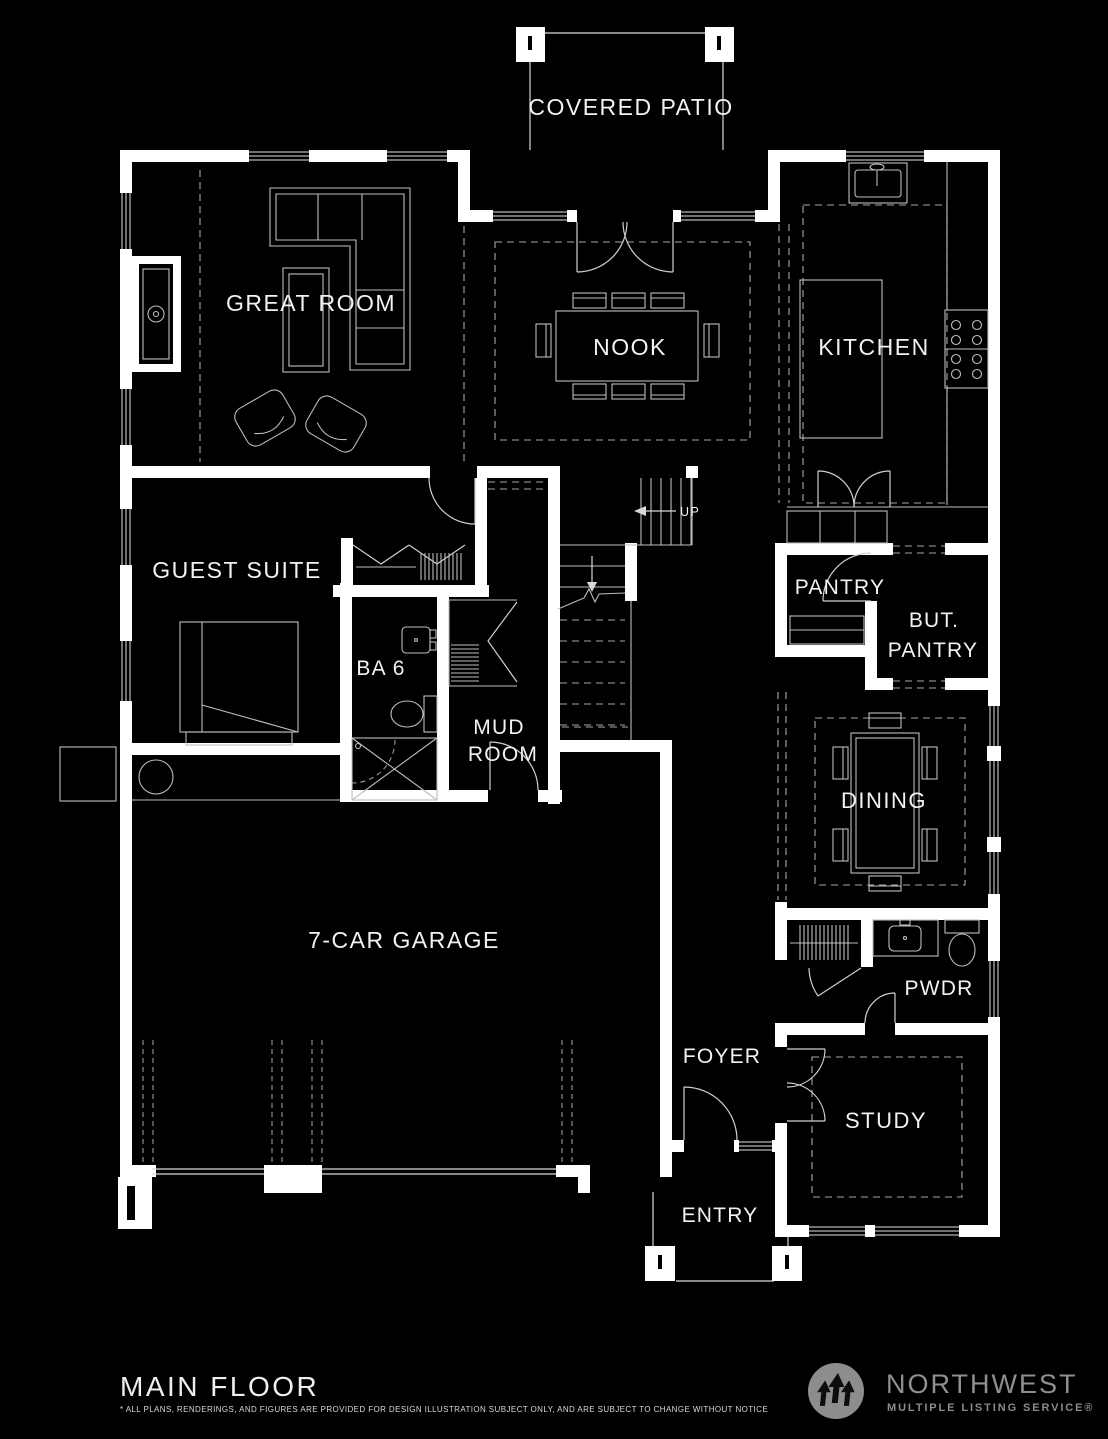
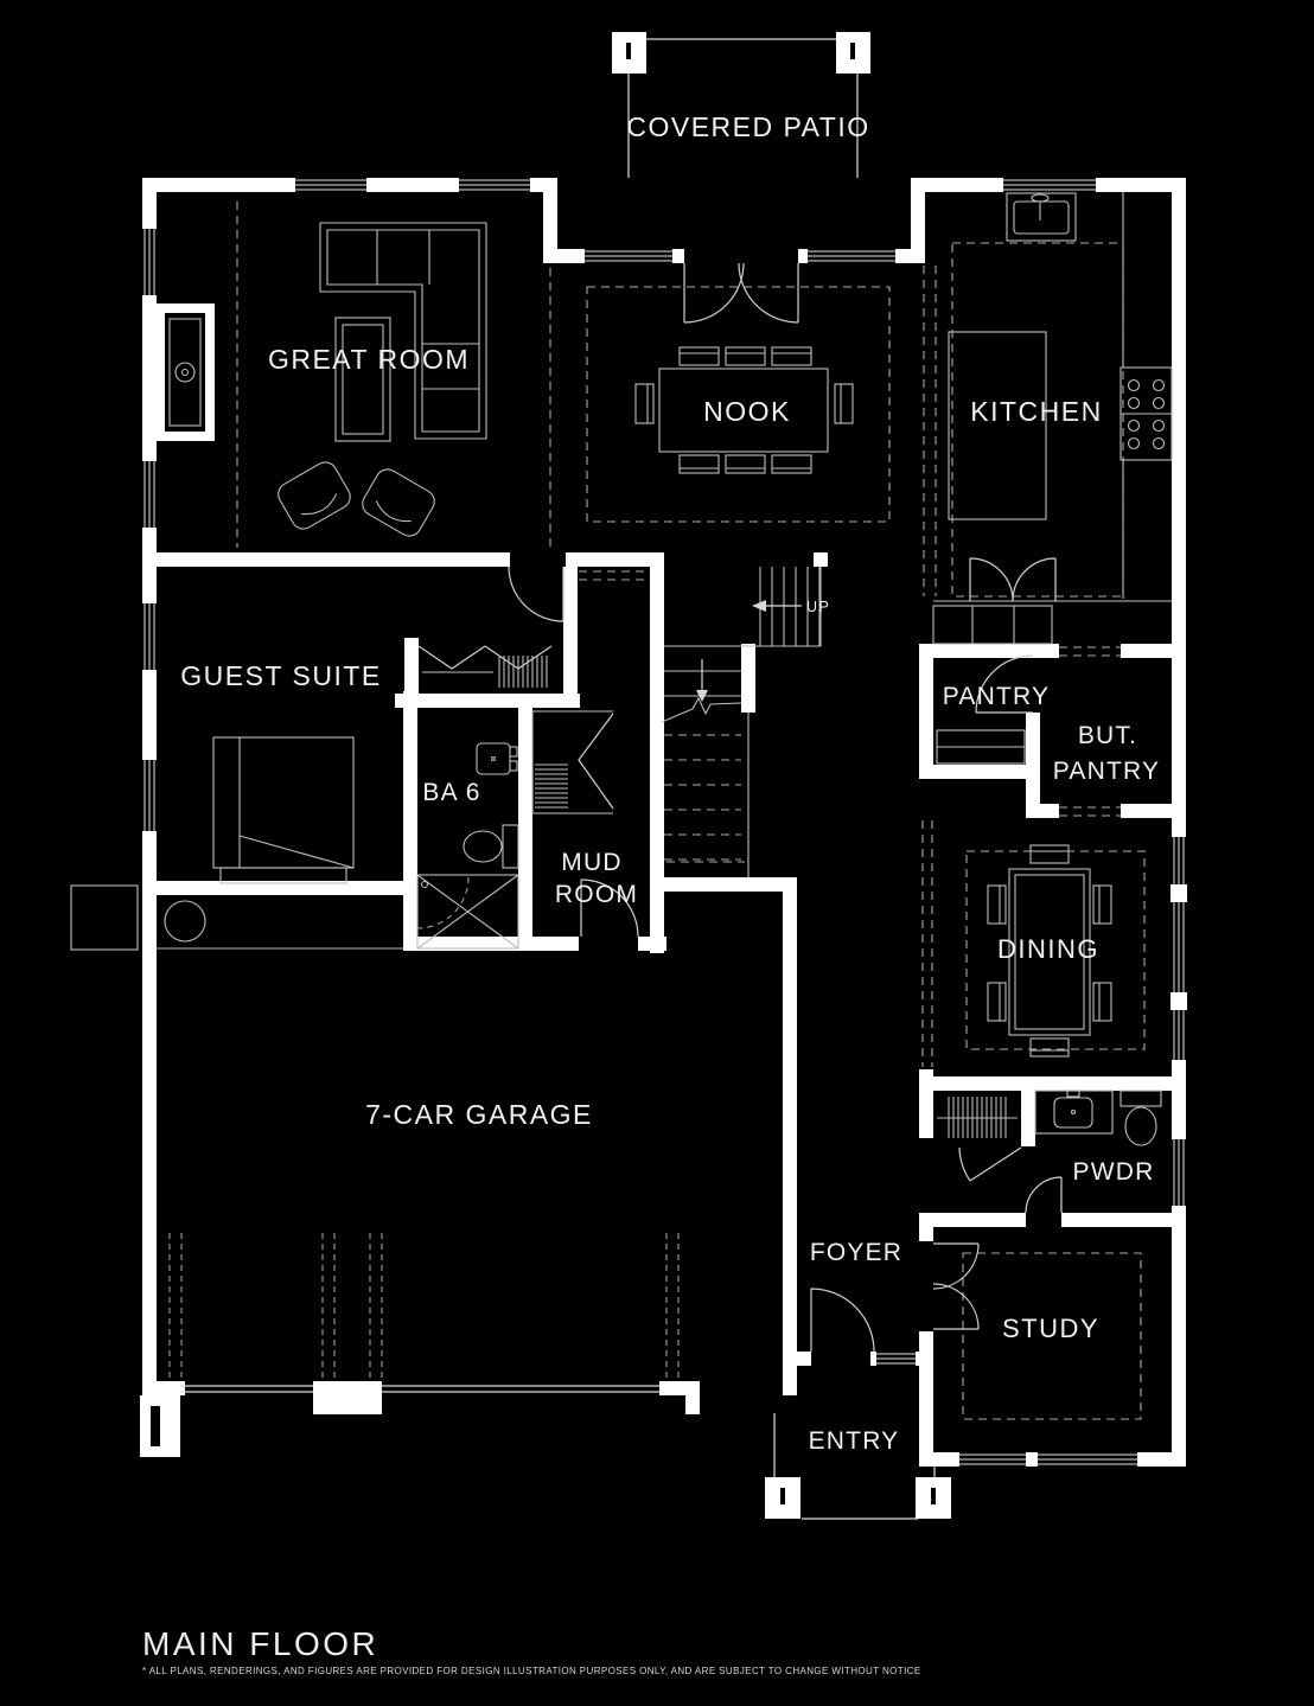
  COVERED PATIO
  GREAT ROOM
  NOOK
  KITCHEN
  GUEST SUITE
  PANTRY
  BUT. PANTRY
  BA 6
  MUD ROOM
  DINING
  7-CAR GARAGE
  PWDR
  FOYER
  STUDY
  ENTRY
  UP
  MAIN FLOOR
- * ALL PLANS, RENDERINGS, AND FIGURES ARE PROVIDED FOR DESIGN ILLUSTRATION SUBJECT ONLY, AND ARE SUBJECT TO CHANGE WITHOUT NOTICE
+ * ALL PLANS, RENDERINGS, AND FIGURES ARE PROVIDED FOR DESIGN ILLUSTRATION PURPOSES ONLY, AND ARE SUBJECT TO CHANGE WITHOUT NOTICE
- NORTHWEST
- MULTIPLE LISTING SERVICE®
